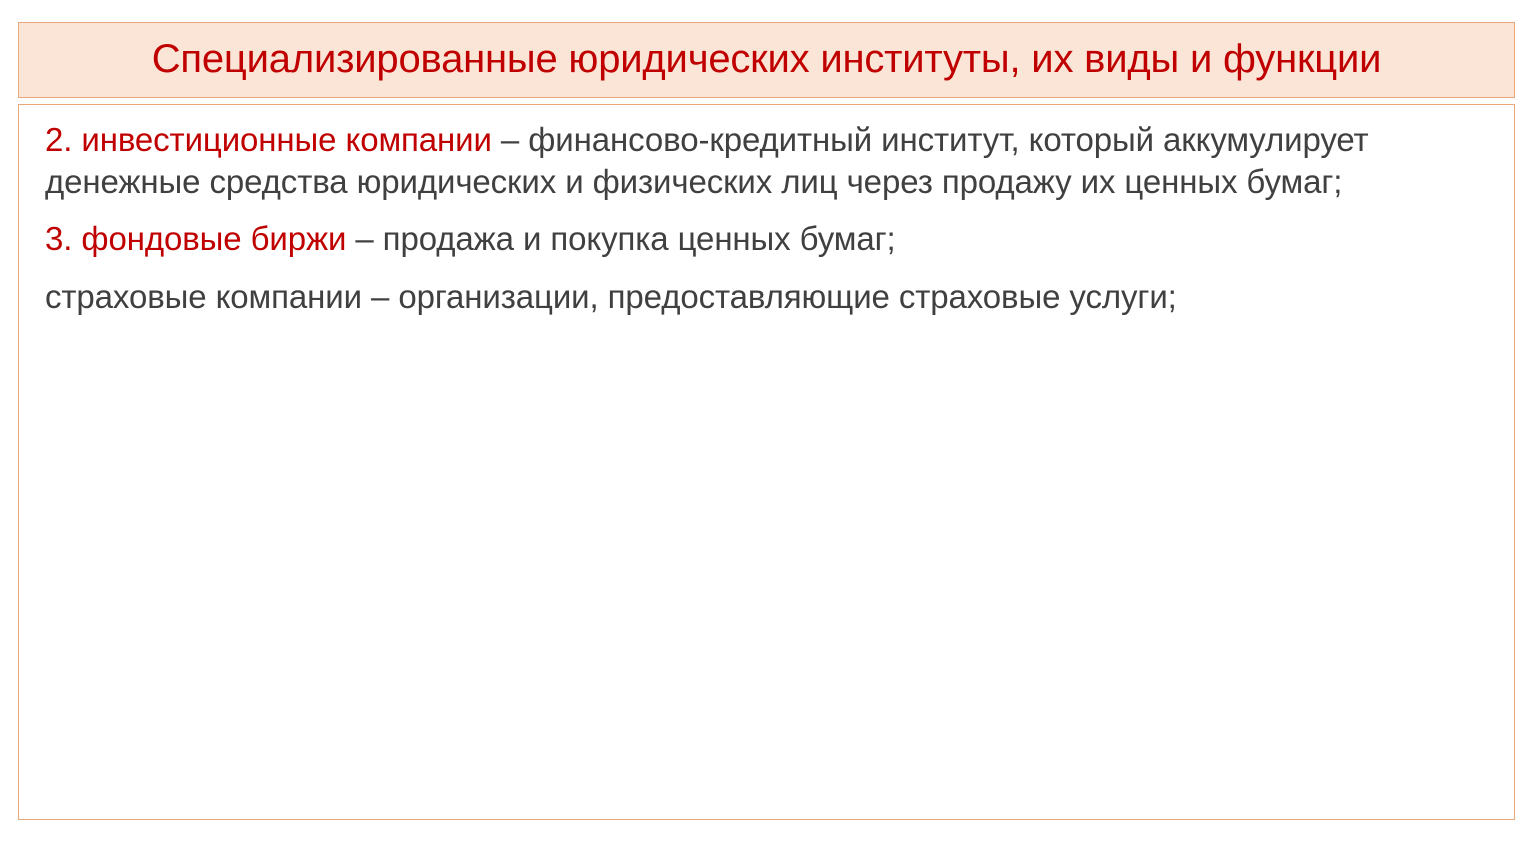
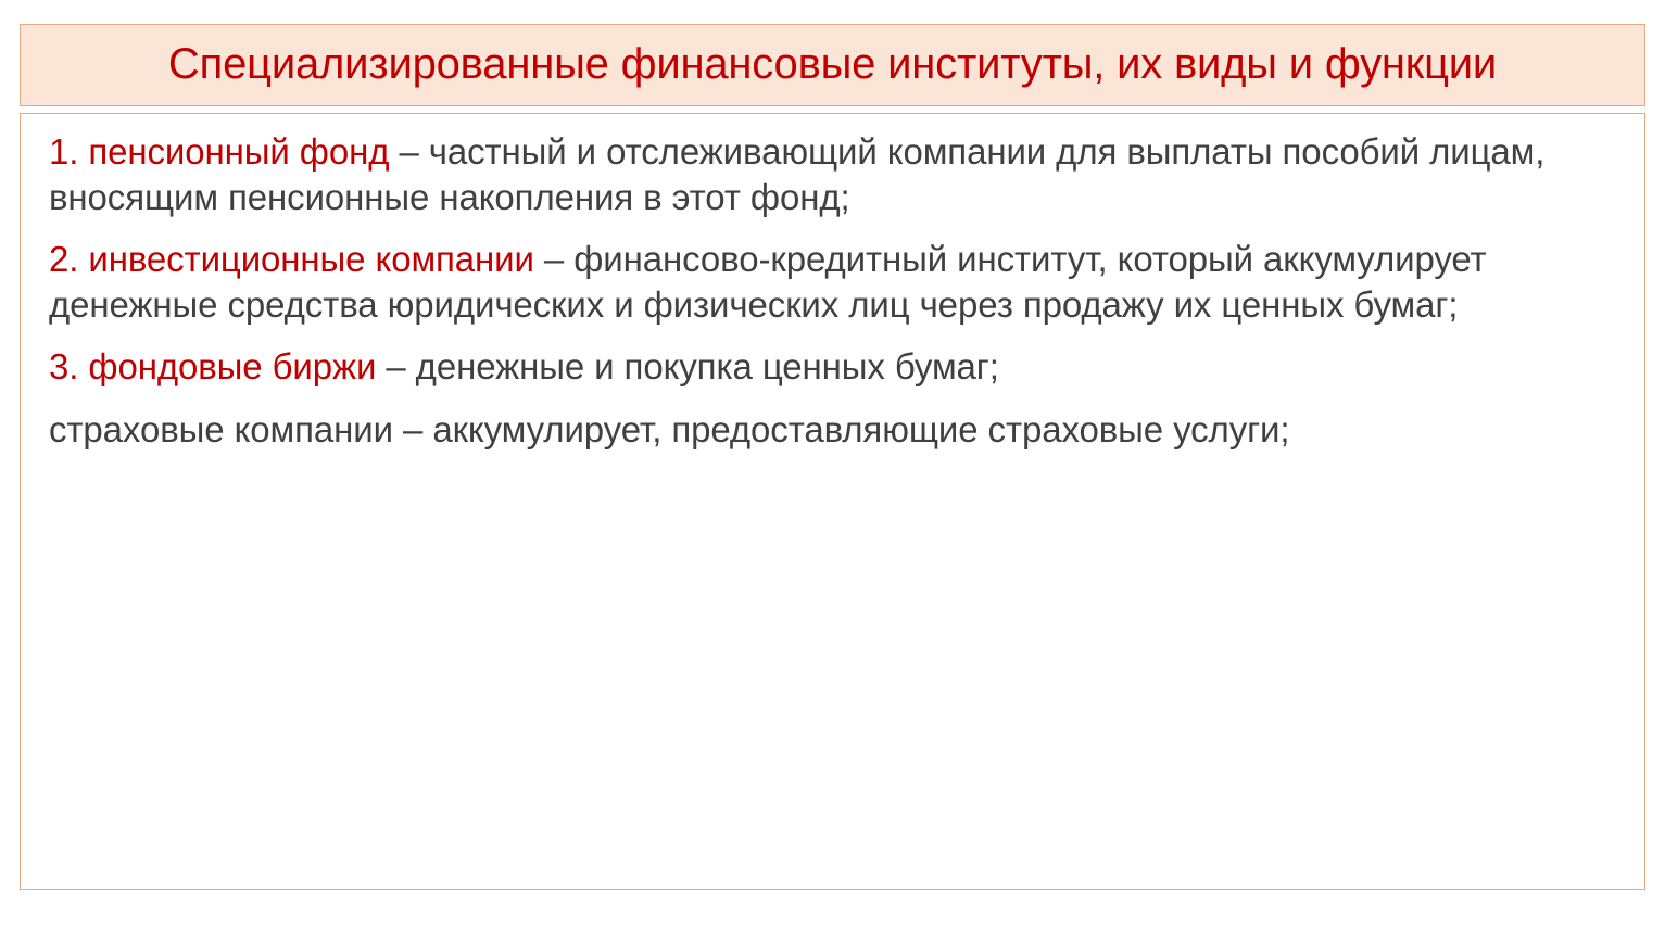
- Специализированные юридических институты, их виды и функции
+ Специализированные финансовые институты, их виды и функции
+ 1. пенсионный фонд – частный и отслеживающий компании для выплаты пособий лицам, вносящим пенсионные накопления в этот фонд;
  2. инвестиционные компании – финансово-кредитный институт, который аккумулирует денежные средства юридических и физических лиц через продажу их ценных бумаг;
- 3. фондовые биржи – продажа и покупка ценных бумаг;
+ 3. фондовые биржи – денежные и покупка ценных бумаг;
- страховые компании – организации, предоставляющие страховые услуги;
+ страховые компании – аккумулирует, предоставляющие страховые услуги;
